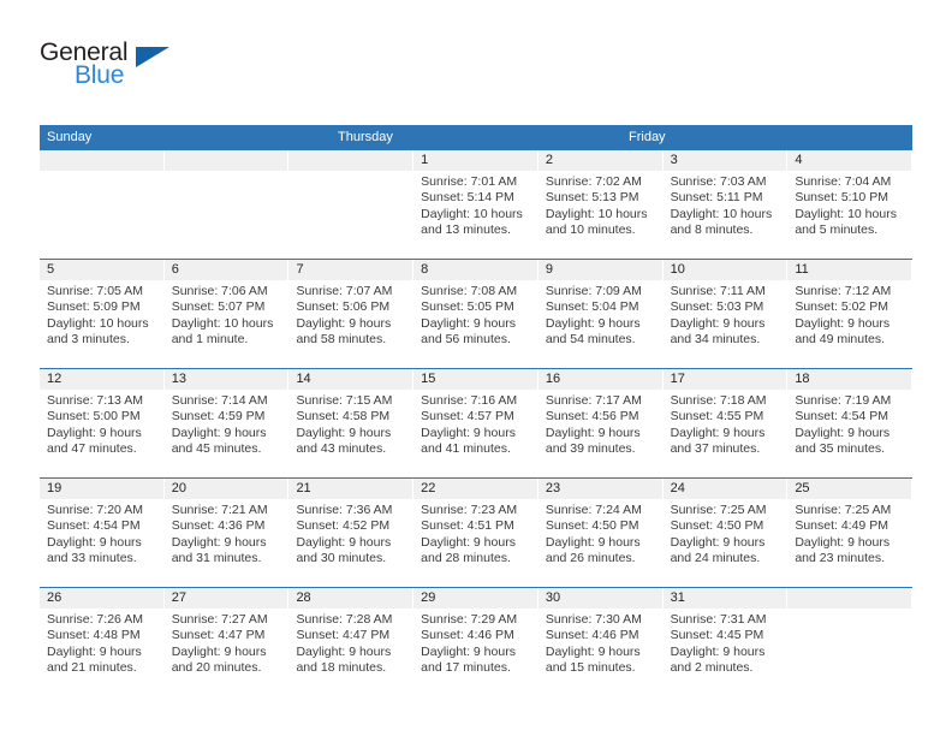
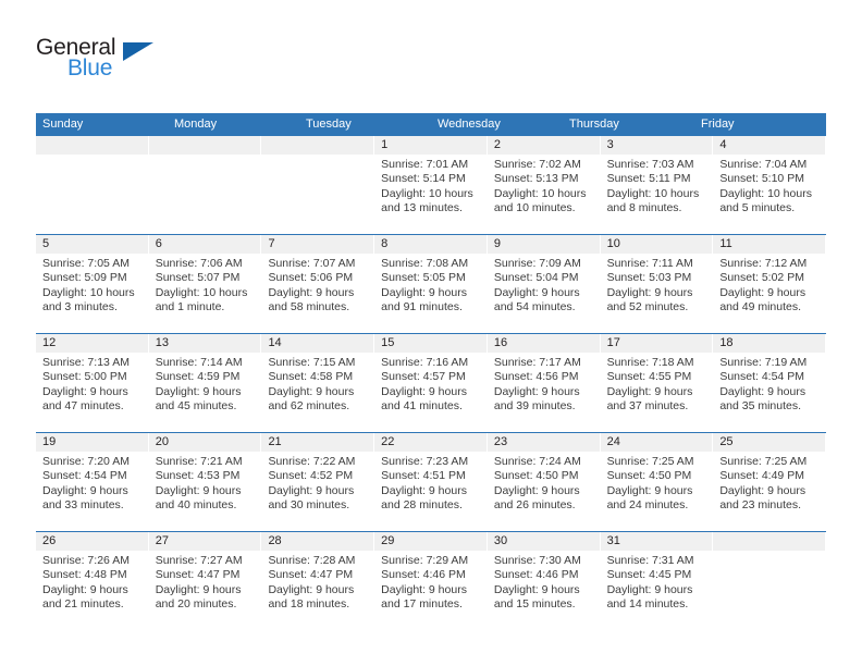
  General
  Blue
  Sunday
+ Monday
+ Tuesday
+ Wednesday
  Thursday
  Friday
  1
  Sunrise: 7:01 AM
  Sunset: 5:14 PM
  Daylight: 10 hours
  and 13 minutes.
  2
  Sunrise: 7:02 AM
  Sunset: 5:13 PM
  Daylight: 10 hours
  and 10 minutes.
  3
  Sunrise: 7:03 AM
  Sunset: 5:11 PM
  Daylight: 10 hours
  and 8 minutes.
  4
  Sunrise: 7:04 AM
  Sunset: 5:10 PM
  Daylight: 10 hours
  and 5 minutes.
  5
  Sunrise: 7:05 AM
  Sunset: 5:09 PM
  Daylight: 10 hours
  and 3 minutes.
  6
  Sunrise: 7:06 AM
  Sunset: 5:07 PM
  Daylight: 10 hours
  and 1 minute.
  7
  Sunrise: 7:07 AM
  Sunset: 5:06 PM
  Daylight: 9 hours
  and 58 minutes.
  8
  Sunrise: 7:08 AM
  Sunset: 5:05 PM
  Daylight: 9 hours
- and 56 minutes.
+ and 91 minutes.
  9
  Sunrise: 7:09 AM
  Sunset: 5:04 PM
  Daylight: 9 hours
  and 54 minutes.
  10
  Sunrise: 7:11 AM
  Sunset: 5:03 PM
  Daylight: 9 hours
- and 34 minutes.
+ and 52 minutes.
  11
  Sunrise: 7:12 AM
  Sunset: 5:02 PM
  Daylight: 9 hours
  and 49 minutes.
  12
  Sunrise: 7:13 AM
  Sunset: 5:00 PM
  Daylight: 9 hours
  and 47 minutes.
  13
  Sunrise: 7:14 AM
  Sunset: 4:59 PM
  Daylight: 9 hours
  and 45 minutes.
  14
  Sunrise: 7:15 AM
  Sunset: 4:58 PM
  Daylight: 9 hours
- and 43 minutes.
+ and 62 minutes.
  15
  Sunrise: 7:16 AM
  Sunset: 4:57 PM
  Daylight: 9 hours
  and 41 minutes.
  16
  Sunrise: 7:17 AM
  Sunset: 4:56 PM
  Daylight: 9 hours
  and 39 minutes.
  17
  Sunrise: 7:18 AM
  Sunset: 4:55 PM
  Daylight: 9 hours
  and 37 minutes.
  18
  Sunrise: 7:19 AM
  Sunset: 4:54 PM
  Daylight: 9 hours
  and 35 minutes.
  19
  Sunrise: 7:20 AM
  Sunset: 4:54 PM
  Daylight: 9 hours
  and 33 minutes.
  20
  Sunrise: 7:21 AM
- Sunset: 4:36 PM
+ Sunset: 4:53 PM
  Daylight: 9 hours
- and 31 minutes.
+ and 40 minutes.
  21
- Sunrise: 7:36 AM
+ Sunrise: 7:22 AM
  Sunset: 4:52 PM
  Daylight: 9 hours
  and 30 minutes.
  22
  Sunrise: 7:23 AM
  Sunset: 4:51 PM
  Daylight: 9 hours
  and 28 minutes.
  23
  Sunrise: 7:24 AM
  Sunset: 4:50 PM
  Daylight: 9 hours
  and 26 minutes.
  24
  Sunrise: 7:25 AM
  Sunset: 4:50 PM
  Daylight: 9 hours
  and 24 minutes.
  25
  Sunrise: 7:25 AM
  Sunset: 4:49 PM
  Daylight: 9 hours
  and 23 minutes.
  26
  Sunrise: 7:26 AM
  Sunset: 4:48 PM
  Daylight: 9 hours
  and 21 minutes.
  27
  Sunrise: 7:27 AM
  Sunset: 4:47 PM
  Daylight: 9 hours
  and 20 minutes.
  28
  Sunrise: 7:28 AM
  Sunset: 4:47 PM
  Daylight: 9 hours
  and 18 minutes.
  29
  Sunrise: 7:29 AM
  Sunset: 4:46 PM
  Daylight: 9 hours
  and 17 minutes.
  30
  Sunrise: 7:30 AM
  Sunset: 4:46 PM
  Daylight: 9 hours
  and 15 minutes.
  31
  Sunrise: 7:31 AM
  Sunset: 4:45 PM
  Daylight: 9 hours
- and 2 minutes.
+ and 14 minutes.
